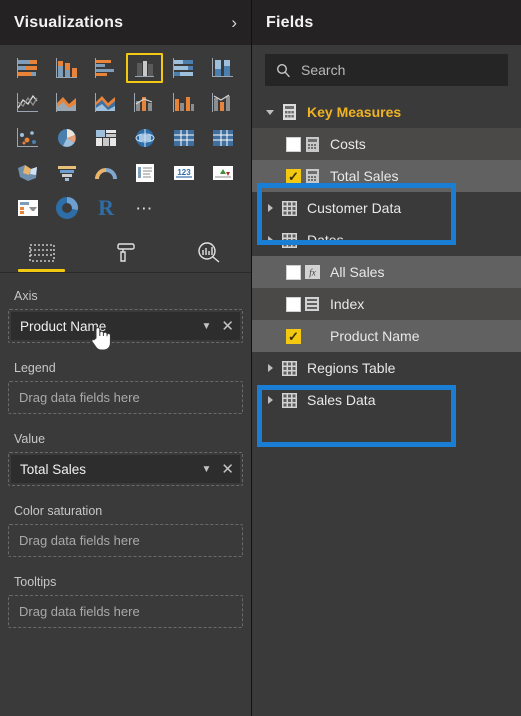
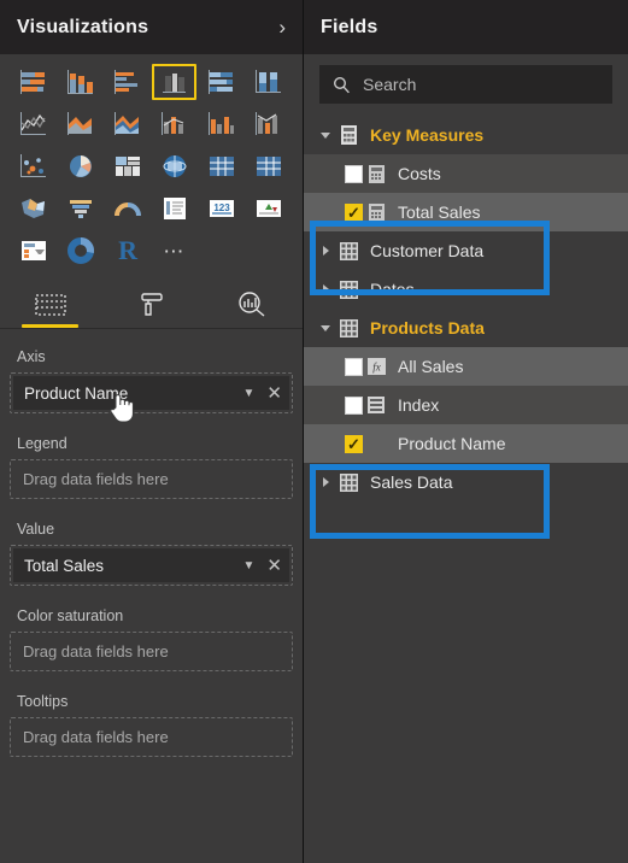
  Visualizations
  ›
  123
  R
  ⋯
  Axis
  Product Name
  ▼
  ✕
  Legend
  Drag data fields here
  Value
  Total Sales
  ▼
  ✕
  Color saturation
  Drag data fields here
  Tooltips
  Drag data fields here
  Fields
  Search
  Key Measures
  Costs
  Total Sales
  Customer Data
  Dates
+ Products Data
  fx
  All Sales
  Index
  Product Name
- Regions Table
  Sales Data
